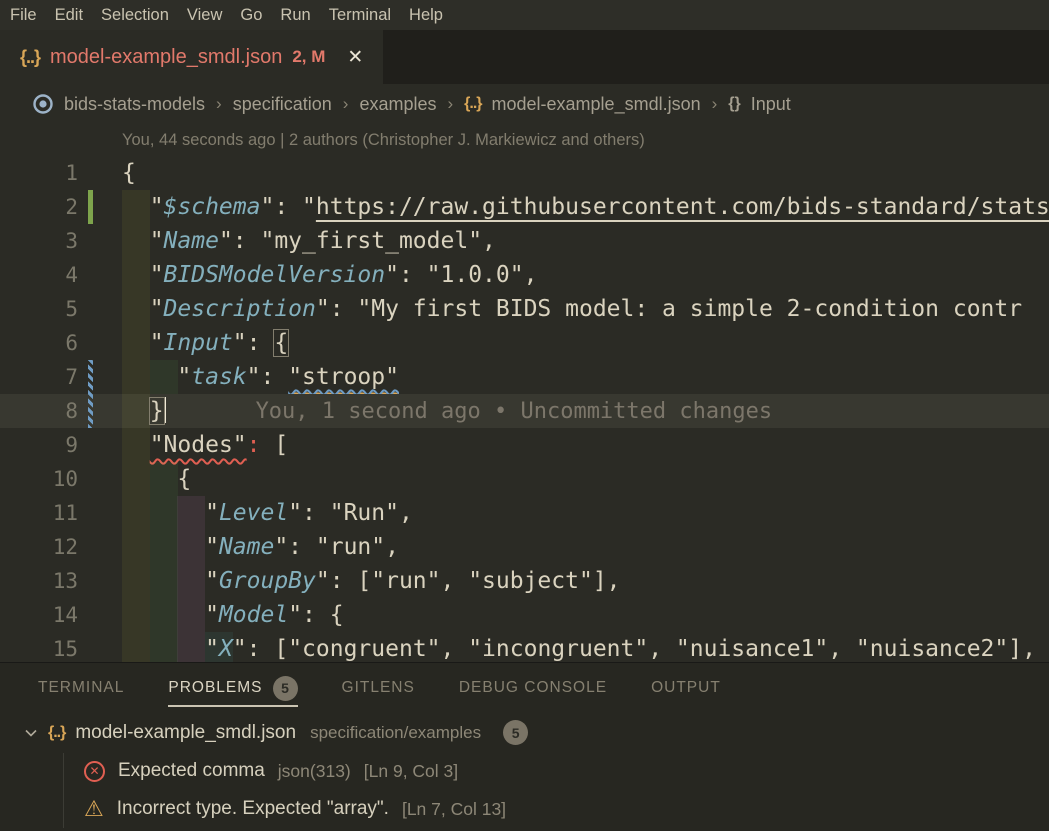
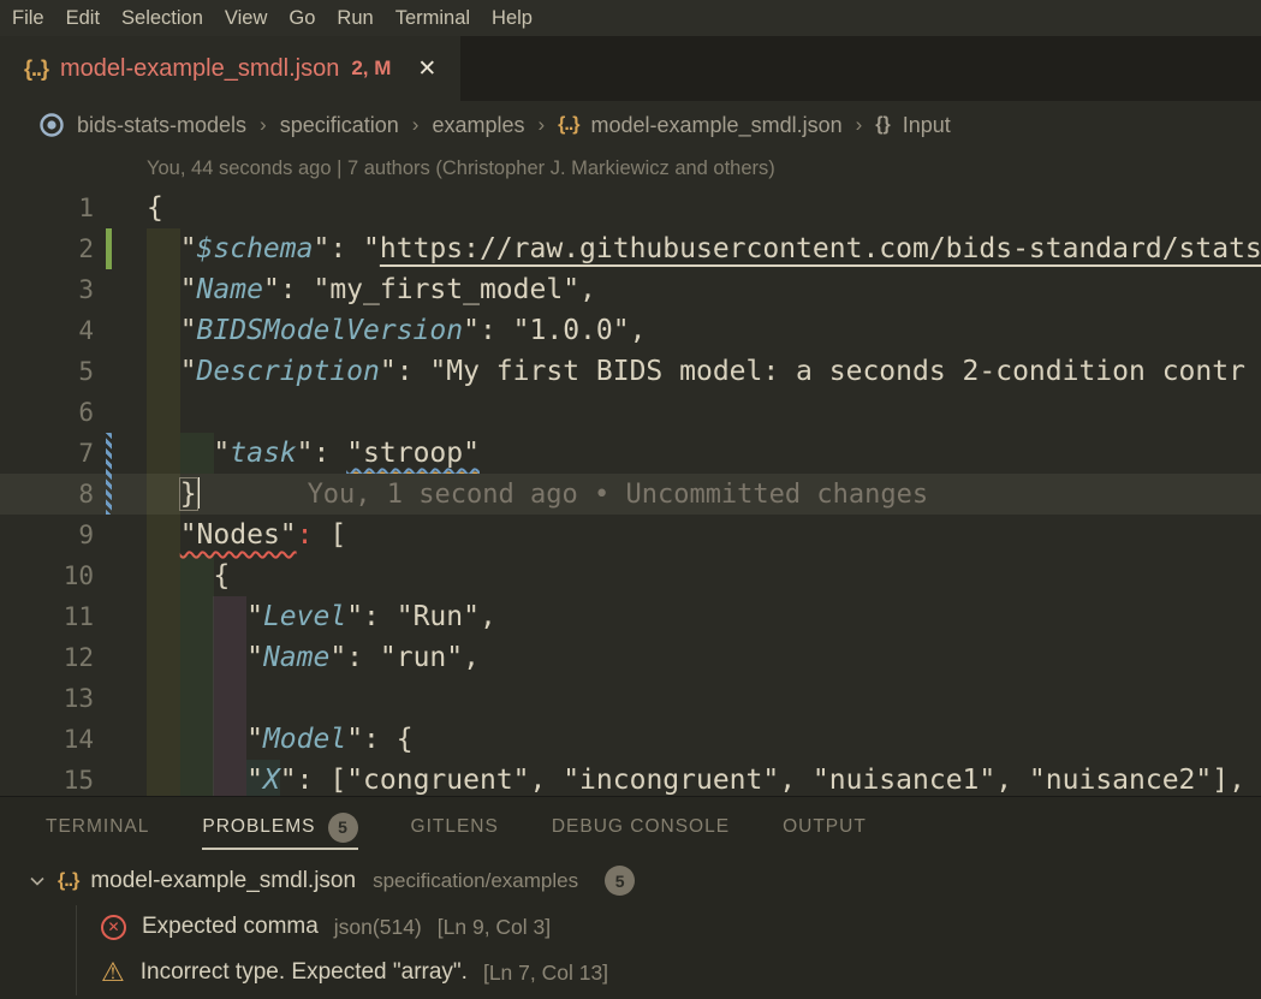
  File
  Edit
  Selection
  View
  Go
  Run
  Terminal
  Help
  {..}
  model-example_smdl.json
  2, M
  ✕
  bids-stats-models
  ›
  specification
  ›
  examples
  ›
  {..}
  model-example_smdl.json
  ›
  {}
  Input
- You, 44 seconds ago | 2 authors (Christopher J. Markiewicz and others)
+ You, 44 seconds ago | 7 authors (Christopher J. Markiewicz and others)
  1
  {
  2
  "$schema": "https://raw.githubusercontent.com/bids-standard/stats
  3
  "Name": "my_first_model",
  4
  "BIDSModelVersion": "1.0.0",
  5
- "Description": "My first BIDS model: a simple 2-condition contr
+ "Description": "My first BIDS model: a seconds 2-condition contr
  6
- "Input": {
  7
  "task": "stroop"
  8
  } You, 1 second ago • Uncommitted changes
  9
  "Nodes": [
  10
  {
  11
  "Level": "Run",
  12
  "Name": "run",
  13
- "GroupBy": ["run", "subject"],
  14
  "Model": {
  15
  "X": ["congruent", "incongruent", "nuisance1", "nuisance2"],
  TERMINAL
  PROBLEMS
  5
  GITLENS
  DEBUG CONSOLE
  OUTPUT
  {..}
  model-example_smdl.json
  specification/examples
  5
  ✕
  Expected comma
- json(313)
+ json(514)
  [Ln 9, Col 3]
  ⚠
  Incorrect type. Expected "array".
  [Ln 7, Col 13]
